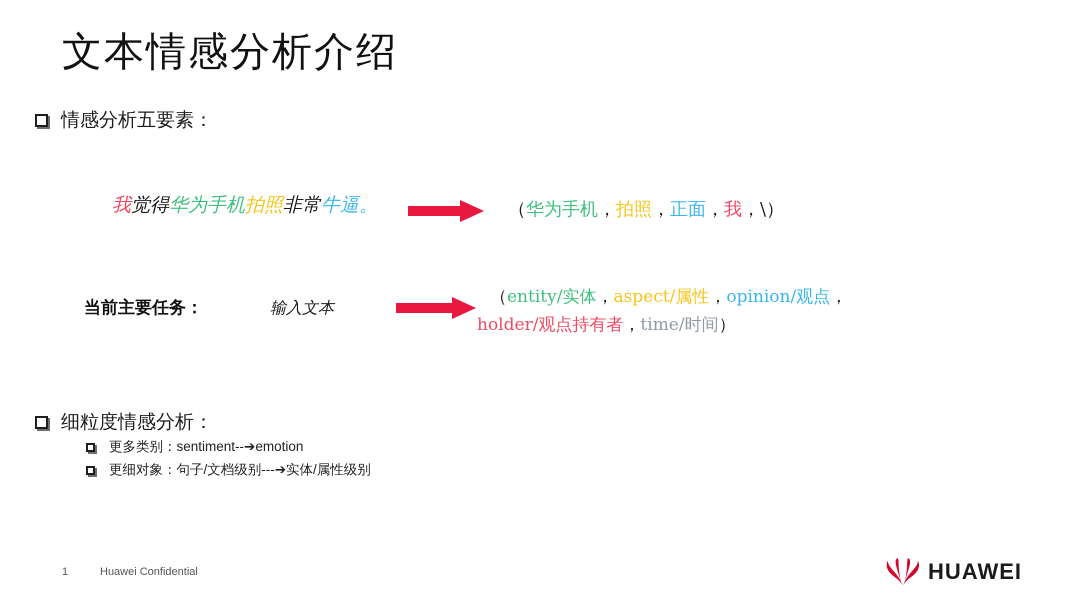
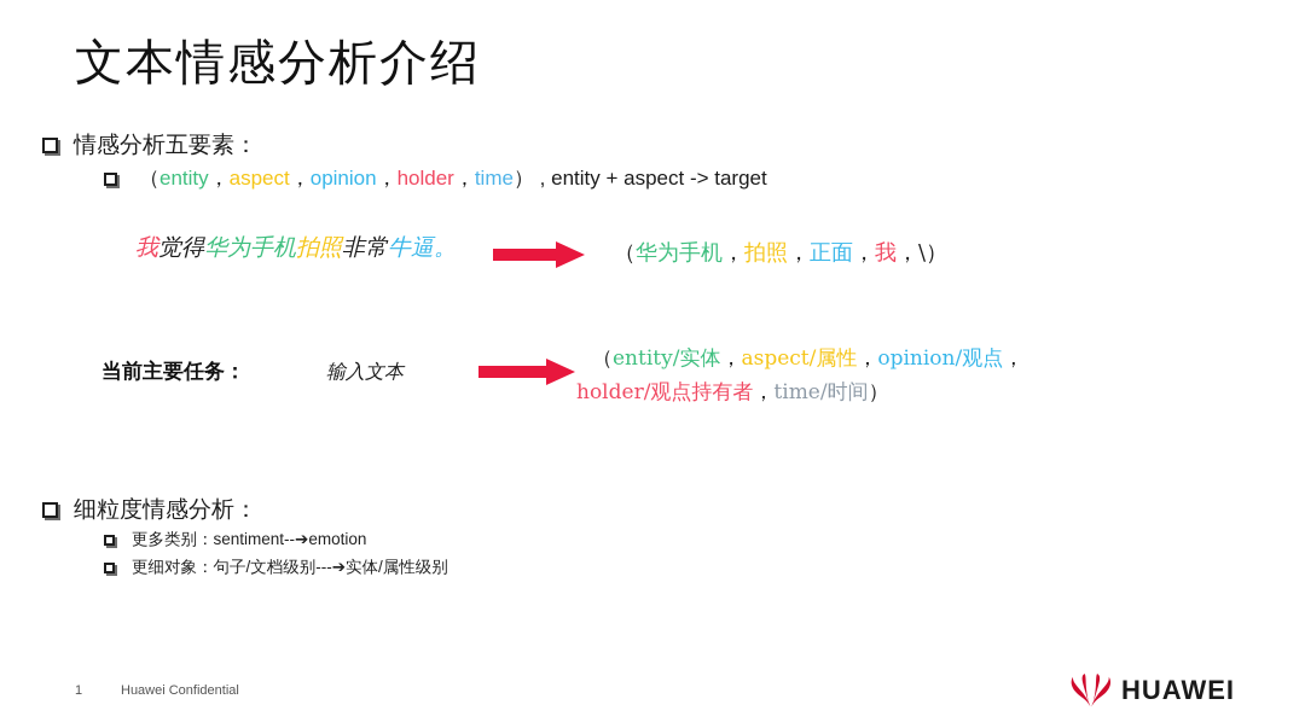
  文本情感分析介绍
  情感分析五要素：
+ （entity，aspect，opinion，holder，time） , entity + aspect -> target
  我觉得华为手机拍照非常牛逼。
  （华为手机，拍照，正面，我，\）
  当前主要任务：
  输入文本
  （entity/实体，aspect/属性，opinion/观点，
  holder/观点持有者，time/时间）
  细粒度情感分析：
  更多类别：sentiment--➔emotion
  更细对象：句子/文档级别---➔实体/属性级别
  1
  Huawei Confidential
  HUAWEI
